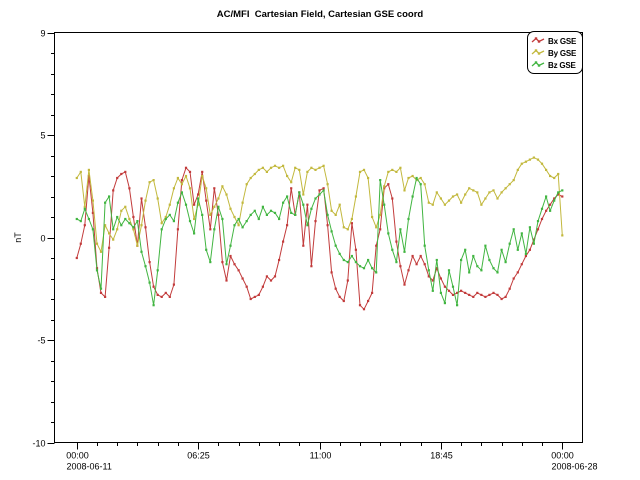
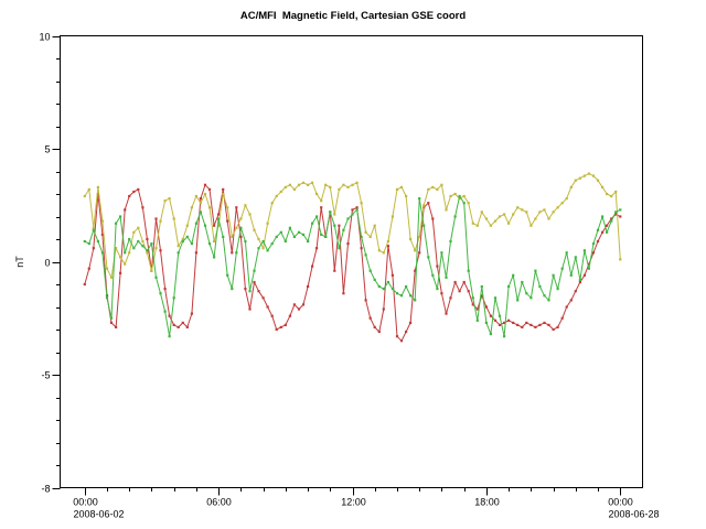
- AC/MFI Cartesian Field, Cartesian GSE coord
+ AC/MFI Magnetic Field, Cartesian GSE coord
- 9
+ 10
  5
  0
  -5
- -10
+ -8
  00:00
- 2008-06-11
+ 2008-06-02
- 06:25
+ 06:00
- 11:00
+ 12:00
- 18:45
+ 18:00
  00:00
  2008-06-28
- Bx GSE
- By GSE
- Bz GSE
